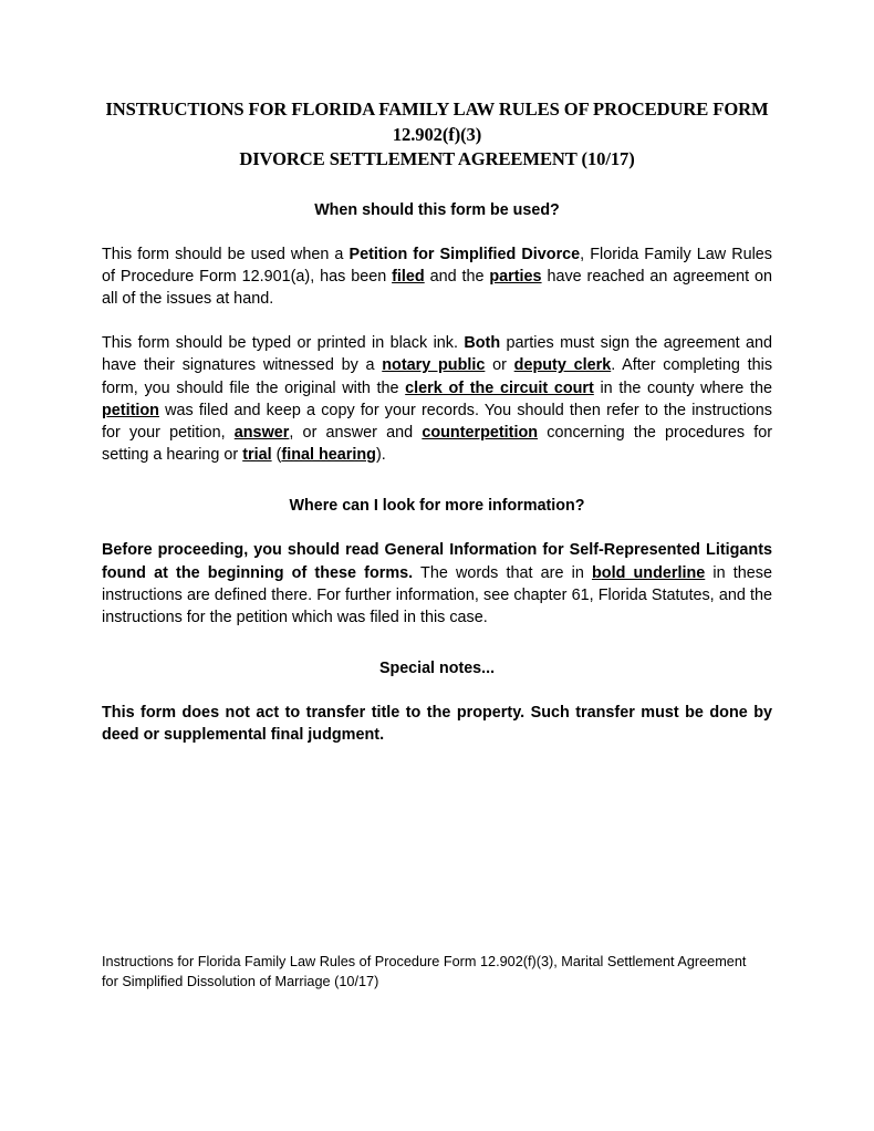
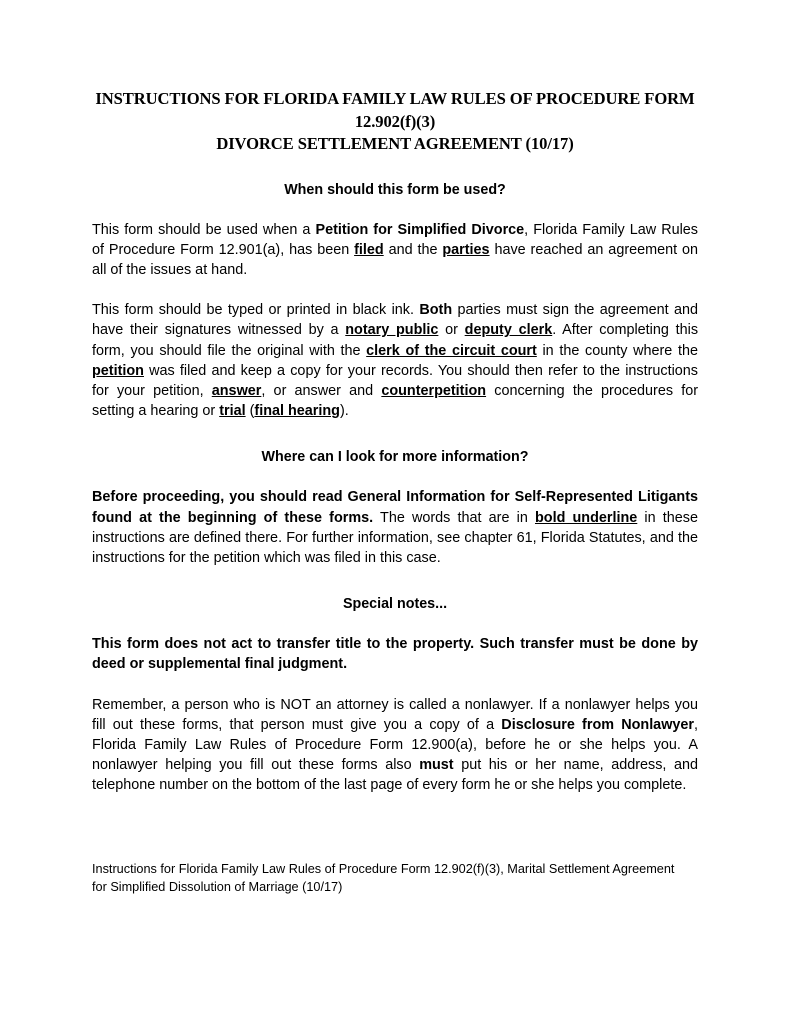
  INSTRUCTIONS FOR FLORIDA FAMILY LAW RULES OF PROCEDURE FORM
  12.902(f)(3)
  DIVORCE SETTLEMENT AGREEMENT (10/17)
  When should this form be used?
  This form should be used when a Petition for Simplified Divorce, Florida Family Law Rules of Procedure Form 12.901(a), has been filed and the parties have reached an agreement on all of the issues at hand.
  This form should be typed or printed in black ink. Both parties must sign the agreement and have their signatures witnessed by a notary public or deputy clerk. After completing this form, you should file the original with the clerk of the circuit court in the county where the petition was filed and keep a copy for your records. You should then refer to the instructions for your petition, answer, or answer and counterpetition concerning the procedures for setting a hearing or trial (final hearing).
  Where can I look for more information?
  Before proceeding, you should read General Information for Self-Represented Litigants found at the beginning of these forms. The words that are in bold underline in these instructions are defined there. For further information, see chapter 61, Florida Statutes, and the instructions for the petition which was filed in this case.
  Special notes...
  This form does not act to transfer title to the property. Such transfer must be done by deed or supplemental final judgment.
+ Remember, a person who is NOT an attorney is called a nonlawyer. If a nonlawyer helps you fill out these forms, that person must give you a copy of a Disclosure from Nonlawyer, Florida Family Law Rules of Procedure Form 12.900(a), before he or she helps you. A nonlawyer helping you fill out these forms also must put his or her name, address, and telephone number on the bottom of the last page of every form he or she helps you complete.
  Instructions for Florida Family Law Rules of Procedure Form 12.902(f)(3), Marital Settlement Agreement
  for Simplified Dissolution of Marriage (10/17)
